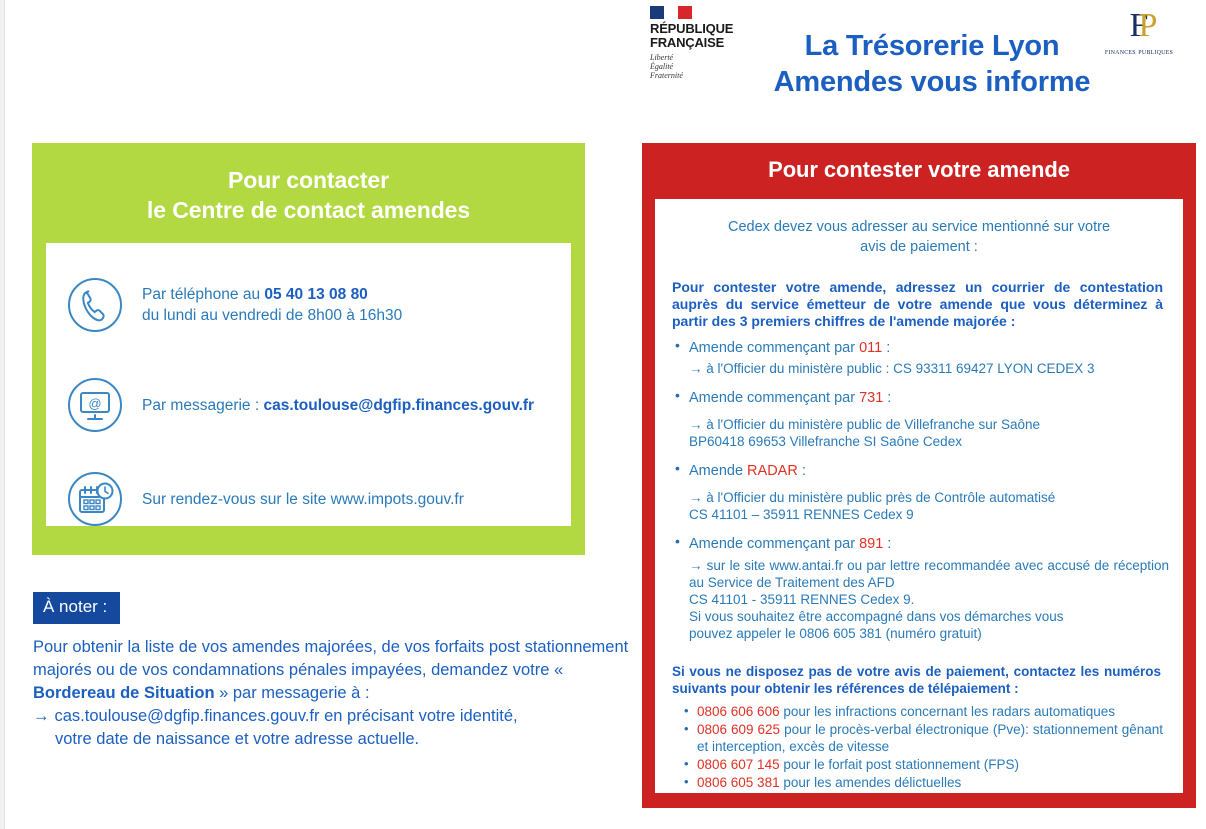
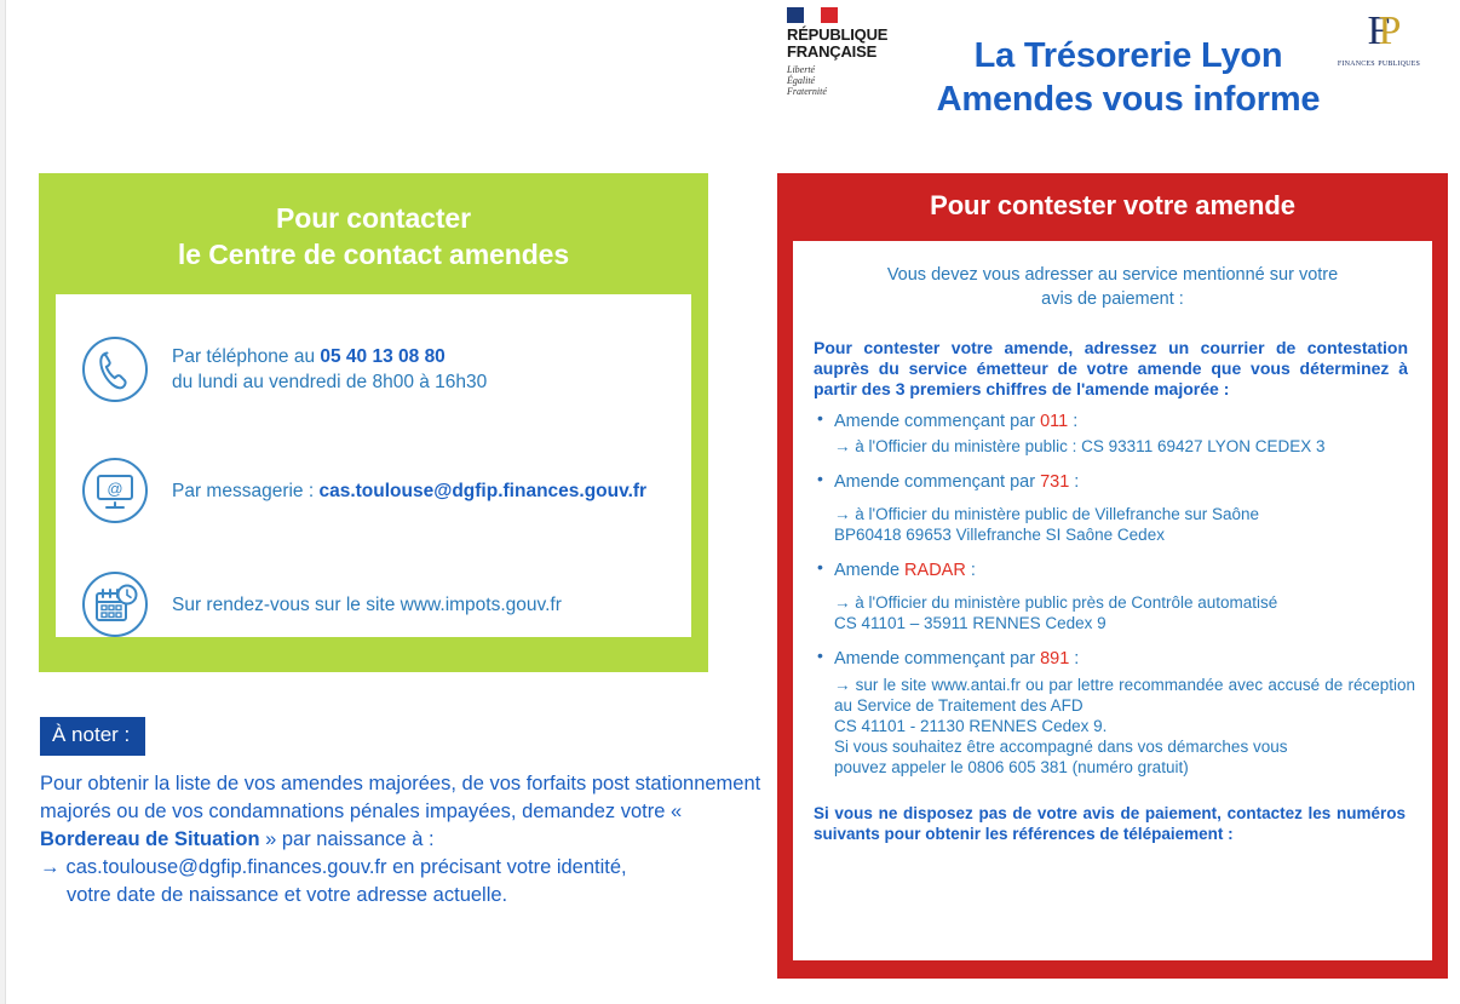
  RÉPUBLIQUE
  FRANÇAISE
  Liberté
  Égalité
  Fraternité
  La Trésorerie Lyon
  Amendes vous informe
  F
  P
  finances publiques
  Pour contacter
  le Centre de contact amendes
  Par téléphone au 05 40 13 08 80
  du lundi au vendredi de 8h00 à 16h30
  @
  Par messagerie : cas.toulouse@dgfip.finances.gouv.fr
  Sur rendez-vous sur le site www.impots.gouv.fr
  À noter :
- Pour obtenir la liste de vos amendes majorées, de vos forfaits post stationnement majorés ou de vos condamnations pénales impayées, demandez votre « Bordereau de Situation » par messagerie à :
+ Pour obtenir la liste de vos amendes majorées, de vos forfaits post stationnement majorés ou de vos condamnations pénales impayées, demandez votre « Bordereau de Situation » par naissance à :
  →
  cas.toulouse@dgfip.finances.gouv.fr en précisant votre identité,
  votre date de naissance et votre adresse actuelle.
  Pour contester votre amende
- Cedex devez vous adresser au service mentionné sur votre
+ Vous devez vous adresser au service mentionné sur votre
  avis de paiement :
  Pour contester votre amende, adressez un courrier de contestation auprès du service émetteur de votre amende que vous déterminez à partir des 3 premiers chiffres de l'amende majorée :
  Amende commençant par 011 :
  → à l'Officier du ministère public : CS 93311 69427 LYON CEDEX 3
  Amende commençant par 731 :
  → à l'Officier du ministère public de Villefranche sur Saône
  BP60418 69653 Villefranche SI Saône Cedex
  Amende RADAR :
  → à l'Officier du ministère public près de Contrôle automatisé
  CS 41101 – 35911 RENNES Cedex 9
  Amende commençant par 891 :
  → sur le site www.antai.fr ou par lettre recommandée avec accusé de réception au Service de Traitement des AFD
- CS 41101 - 35911 RENNES Cedex 9.
+ CS 41101 - 21130 RENNES Cedex 9.
  Si vous souhaitez être accompagné dans vos démarches vous
  pouvez appeler le 0806 605 381 (numéro gratuit)
  Si vous ne disposez pas de votre avis de paiement, contactez les numéros suivants pour obtenir les références de télépaiement :
- 0806 606 606 pour les infractions concernant les radars automatiques
- 0806 609 625 pour le procès-verbal électronique (Pve): stationnement gênant et interception, excès de vitesse
- 0806 607 145 pour le forfait post stationnement (FPS)
- 0806 605 381 pour les amendes délictuelles
